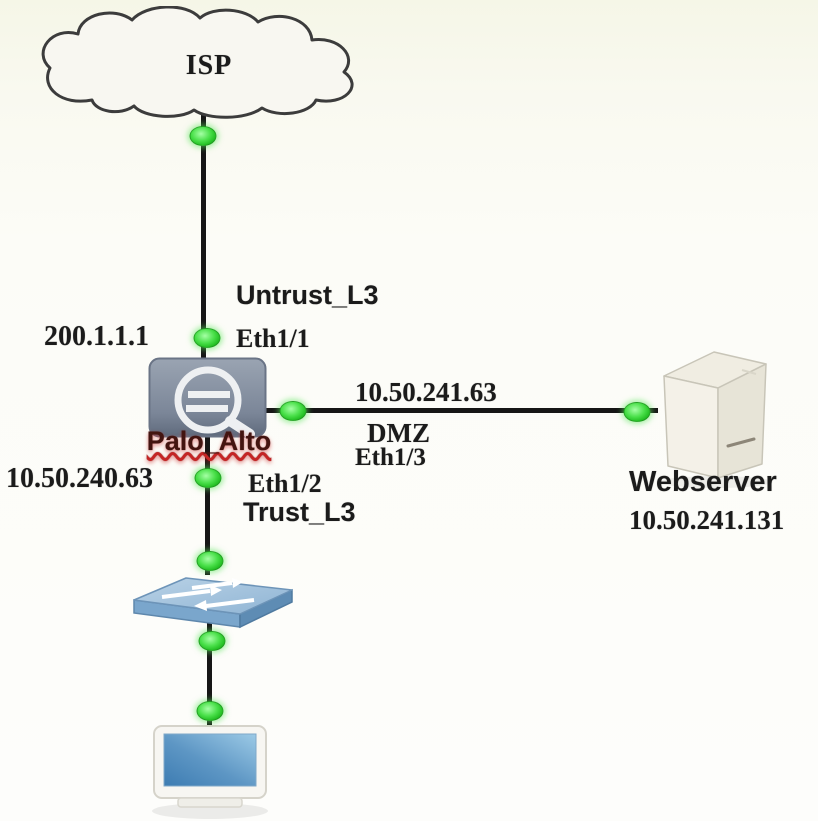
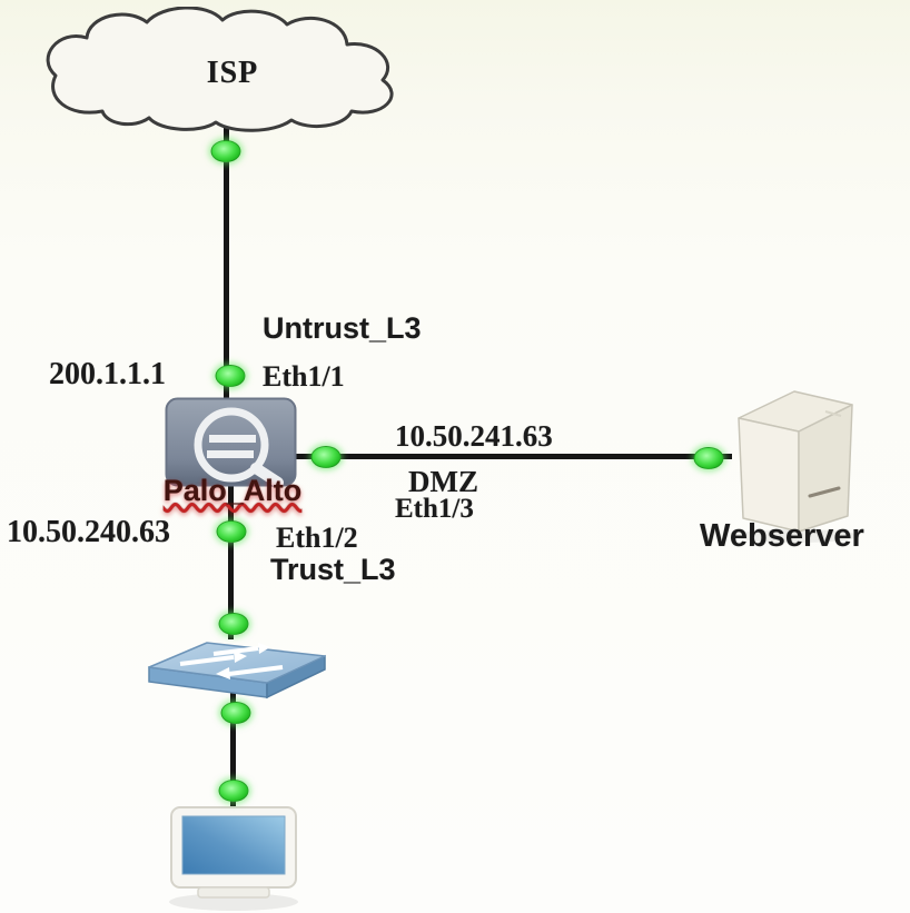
  ISP
  Palo_Alto
  Webserver
- 10.50.241.131
  Untrust_L3
  200.1.1.1
  Eth1/1
  10.50.241.63
  DMZ
  Eth1/3
  10.50.240.63
  Eth1/2
  Trust_L3
